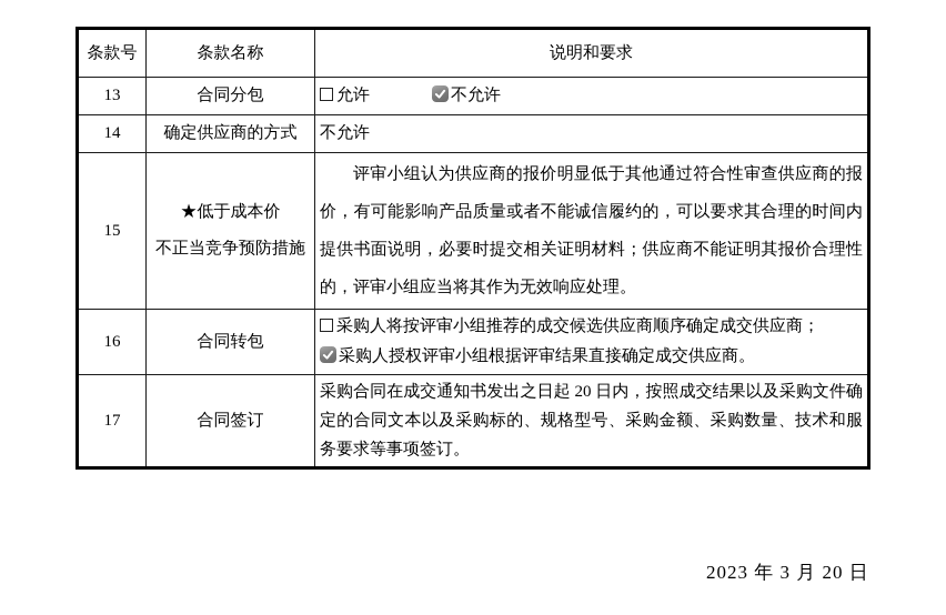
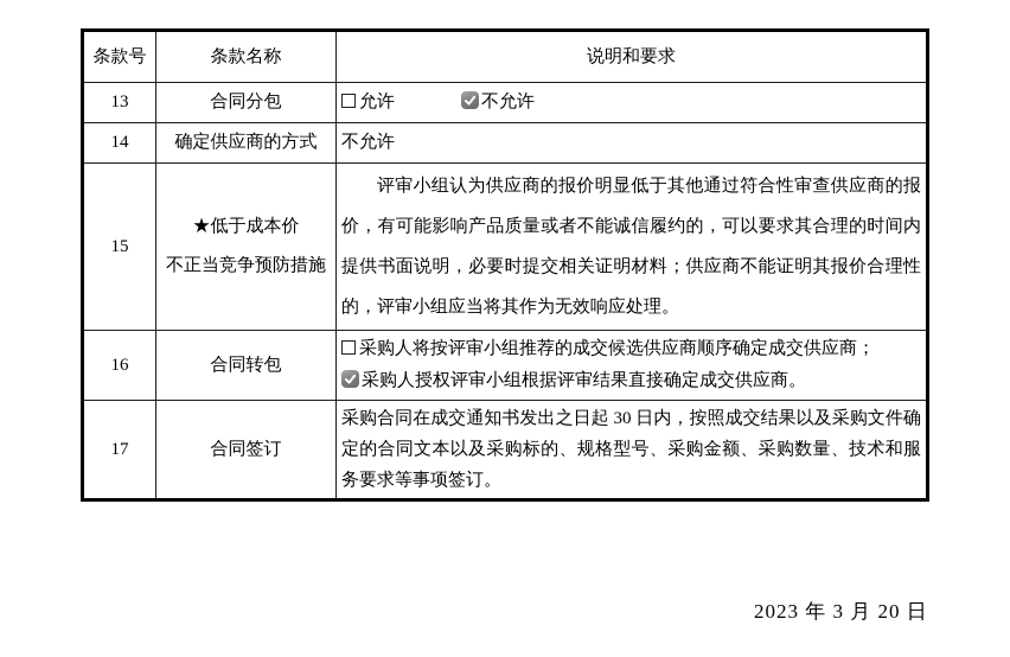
  条款号	条款名称	说明和要求
  13	合同分包	允许 不允许
  14	确定供应商的方式	不允许
  15	★低于成本价 不正当竞争预防措施	评审小组认为供应商的报价明显低于其他通过符合性审查供应商的报价，有可能影响产品质量或者不能诚信履约的，可以要求其合理的时间内提供书面说明，必要时提交相关证明材料；供应商不能证明其报价合理性的，评审小组应当将其作为无效响应处理。
  16	合同转包	采购人将按评审小组推荐的成交候选供应商顺序确定成交供应商； 采购人授权评审小组根据评审结果直接确定成交供应商。
- 17	合同签订	采购合同在成交通知书发出之日起 20 日内，按照成交结果以及采购文件确定的合同文本以及采购标的、规格型号、采购金额、采购数量、技术和服务要求等事项签订。
+ 17	合同签订	采购合同在成交通知书发出之日起 30 日内，按照成交结果以及采购文件确定的合同文本以及采购标的、规格型号、采购金额、采购数量、技术和服务要求等事项签订。
  2023 年 3 月 20 日
